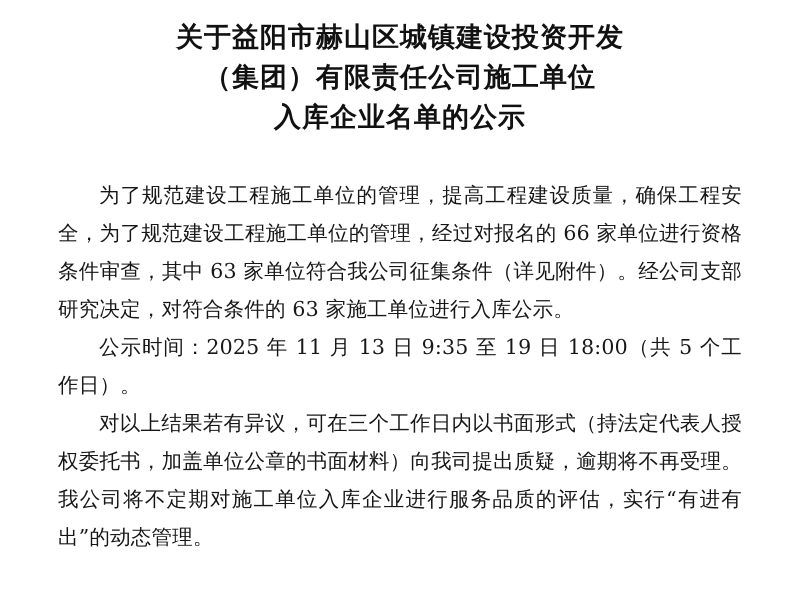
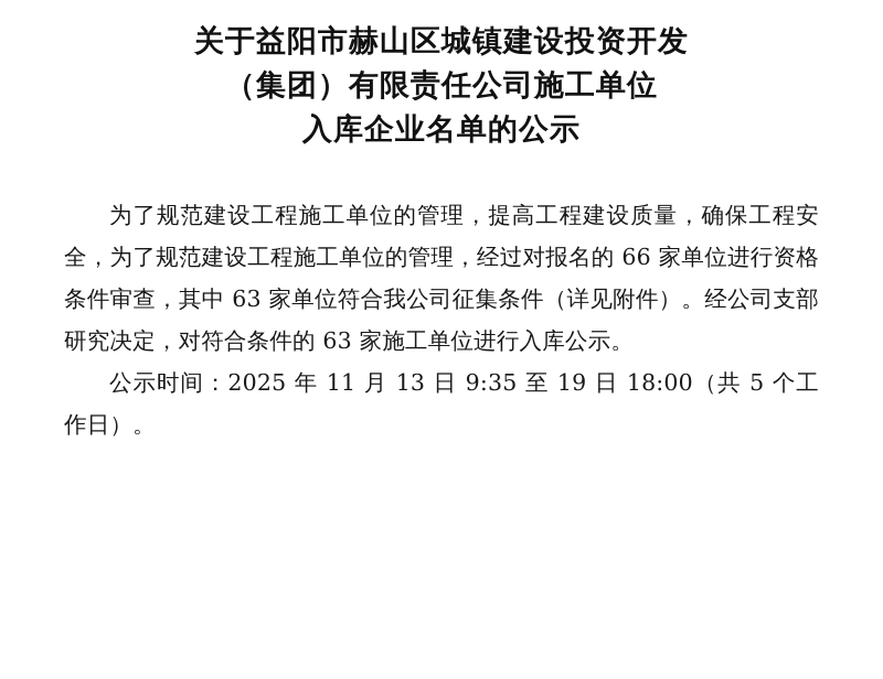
  关于益阳市赫山区城镇建设投资开发
  （集团）有限责任公司施工单位
  入库企业名单的公示
  为了规范建设工程施工单位的管理，提高工程建设质量，确保工程安全，为了规范建设工程施工单位的管理，经过对报名的 66 家单位进行资格条件审查，其中 63 家单位符合我公司征集条件（详见附件）。经公司支部研究决定，对符合条件的 63 家施工单位进行入库公示。
  公示时间：2025 年 11 月 13 日 9:35 至 19 日 18:00（共 5 个工作日）。
- 对以上结果若有异议，可在三个工作日内以书面形式（持法定代表人授权委托书，加盖单位公章的书面材料）向我司提出质疑，逾期将不再受理。我公司将不定期对施工单位入库企业进行服务品质的评估，实行“有进有出”的动态管理。
